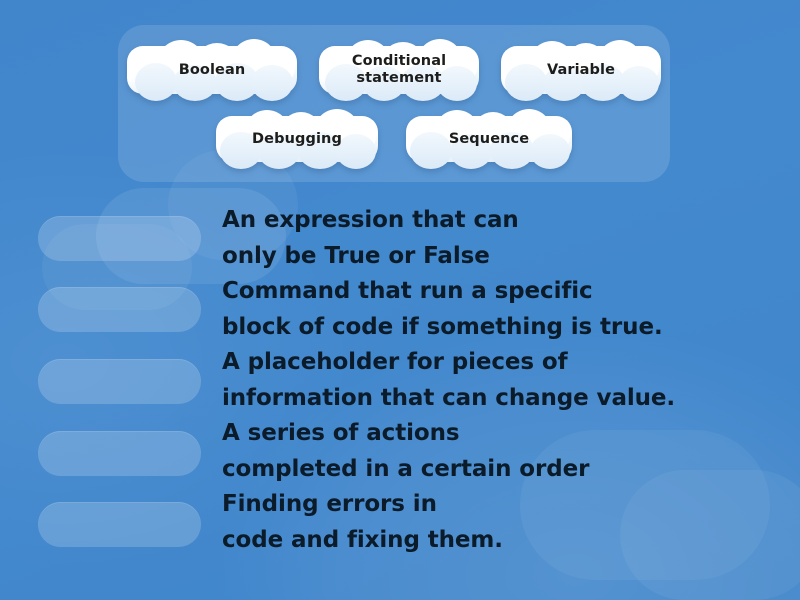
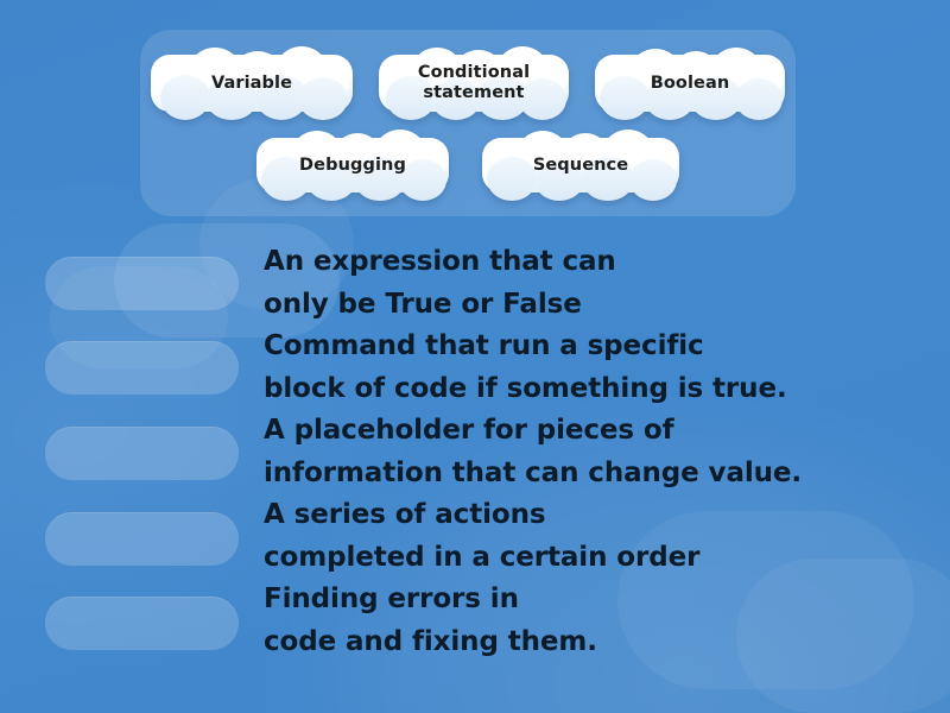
- Boolean
+ Variable
  Conditional
  statement
- Variable
+ Boolean
  Debugging
  Sequence
  An expression that can
  only be True or False
  Command that run a specific
  block of code if something is true.
  A placeholder for pieces of
  information that can change value.
  A series of actions
  completed in a certain order
  Finding errors in
  code and fixing them.
